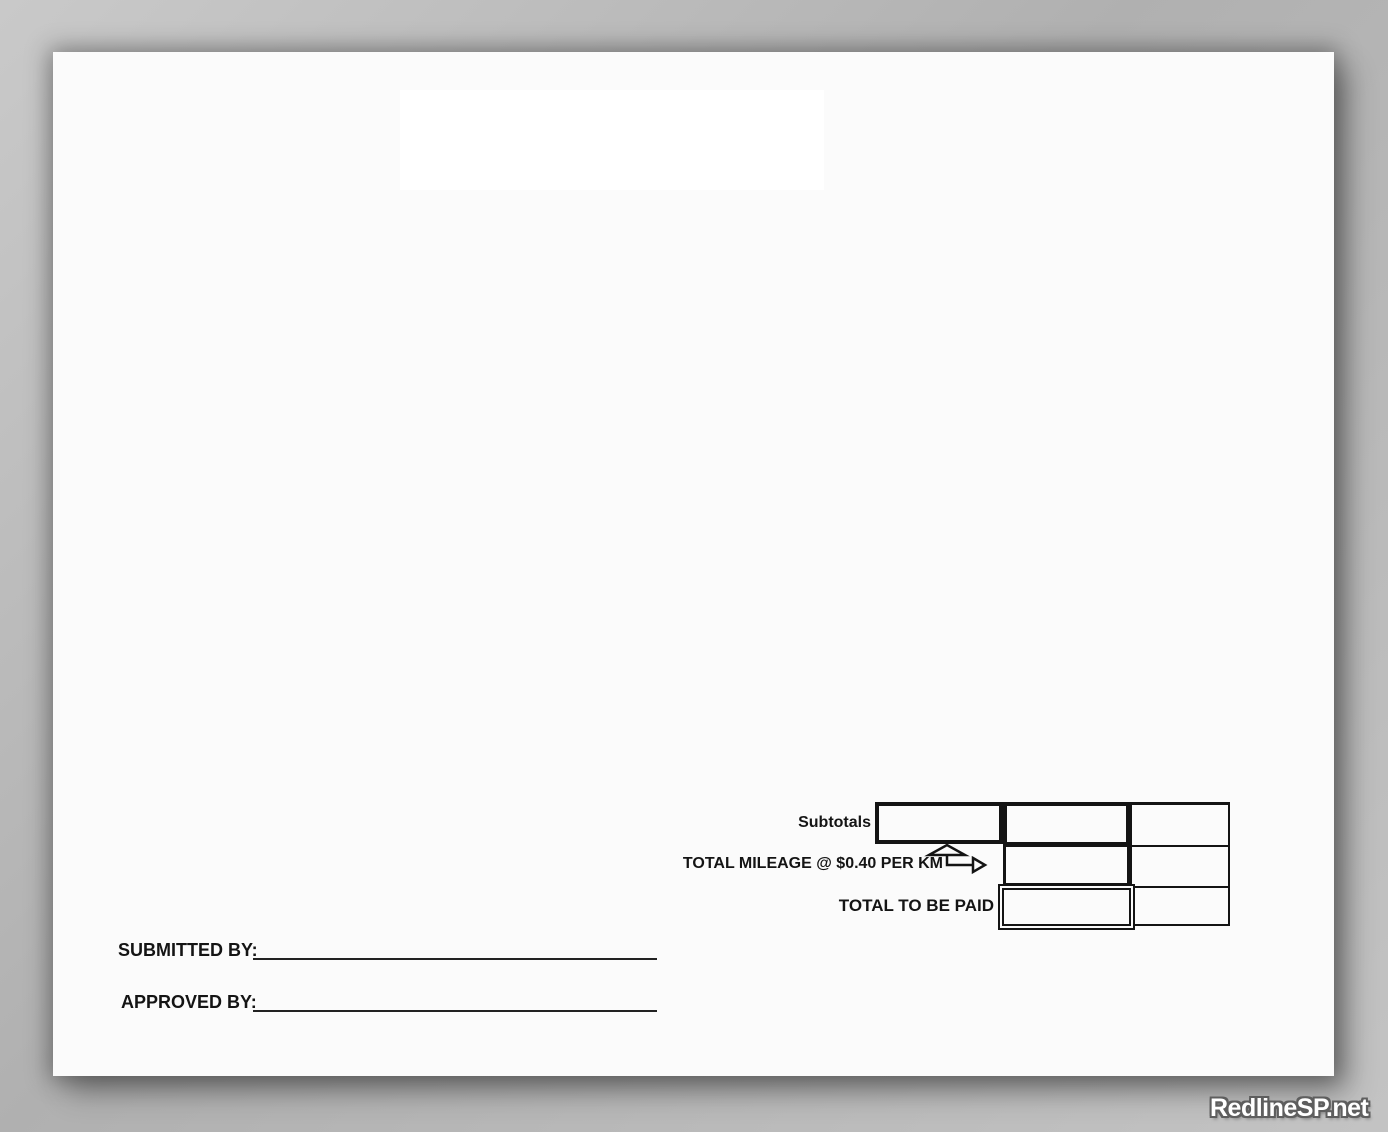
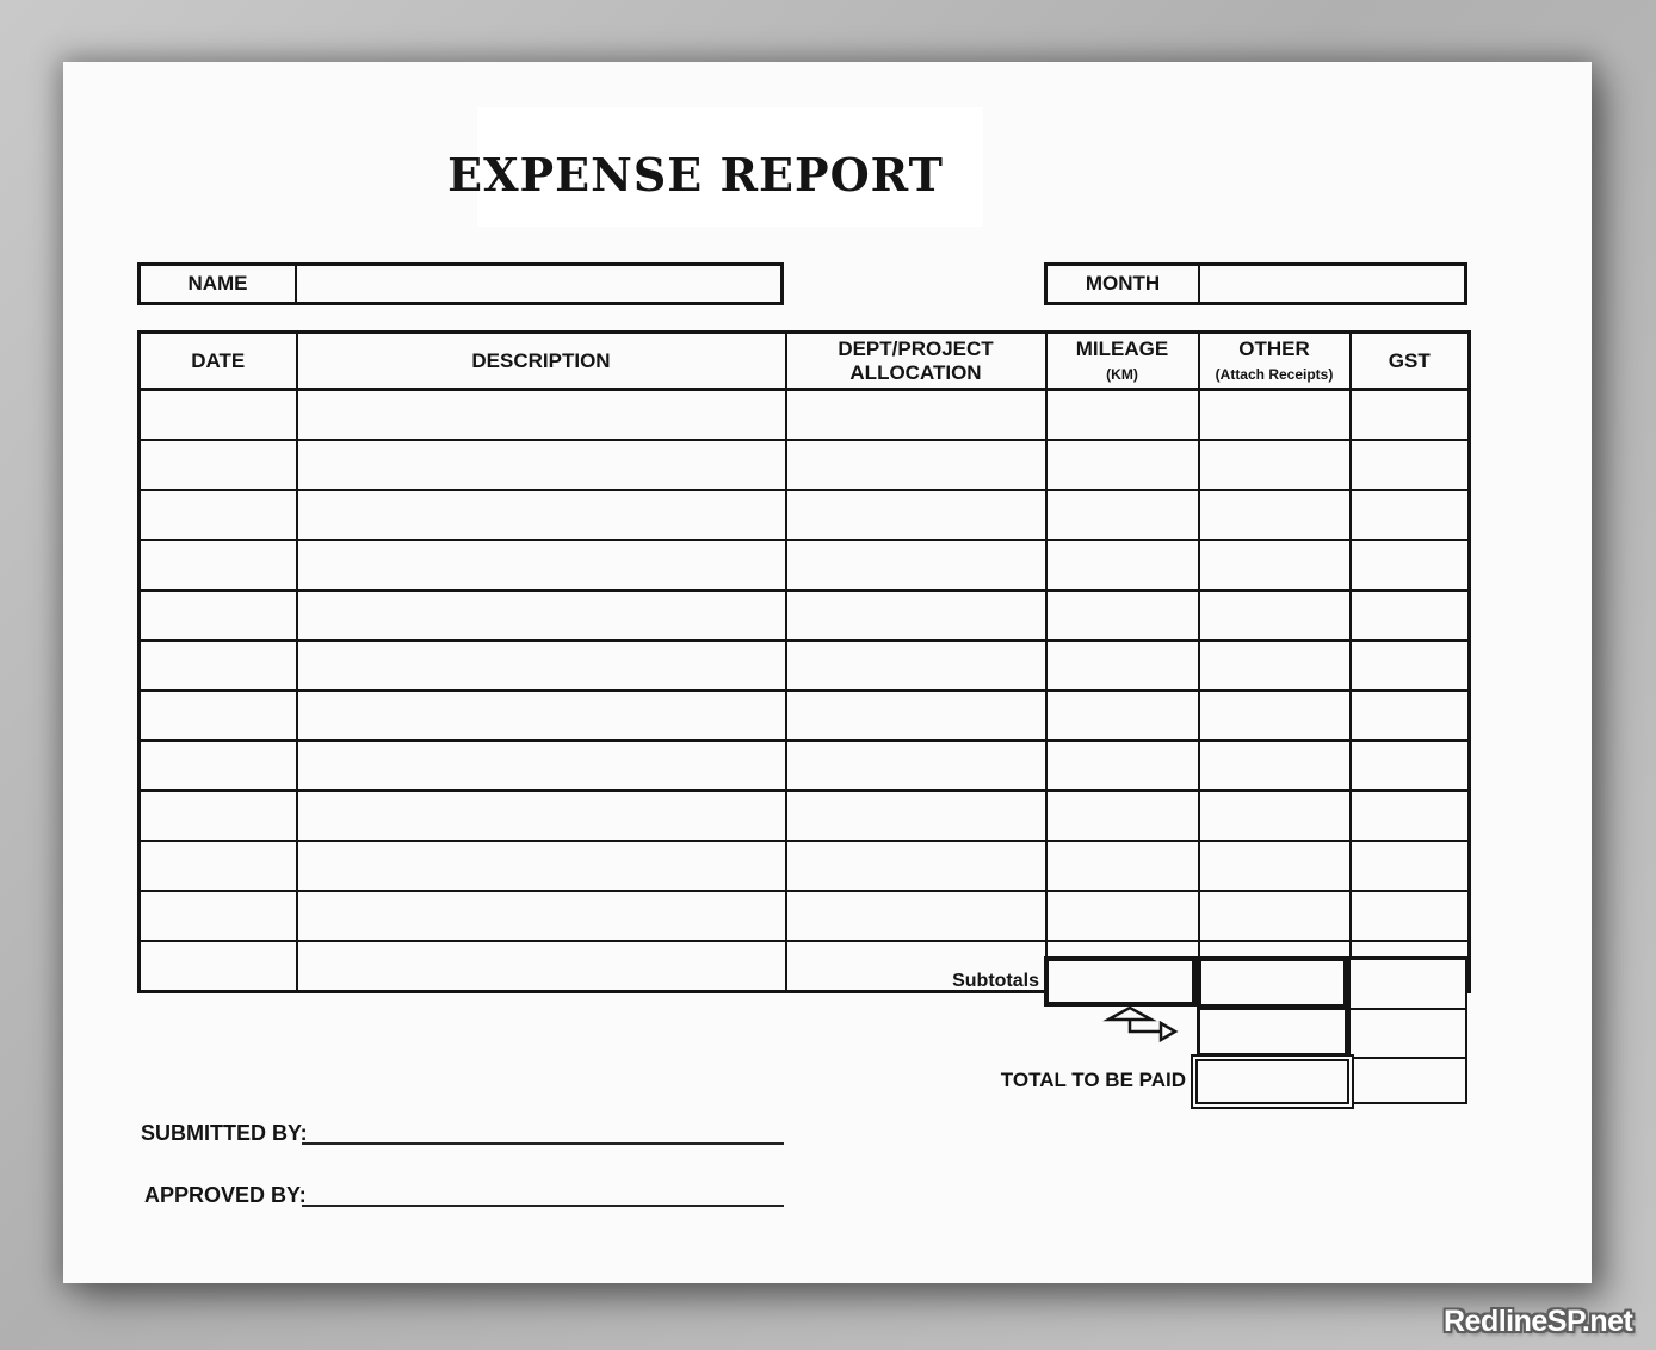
+ EXPENSE REPORT
+ NAME
+ MONTH
+ DATE	DESCRIPTION	DEPT/PROJECT ALLOCATION	MILEAGE (KM)	OTHER (Attach Receipts)	GST
  Subtotals
- TOTAL MILEAGE @ $0.40 PER KM
  TOTAL TO BE PAID
  SUBMITTED BY:
  APPROVED BY:
  RedlineSP.net
